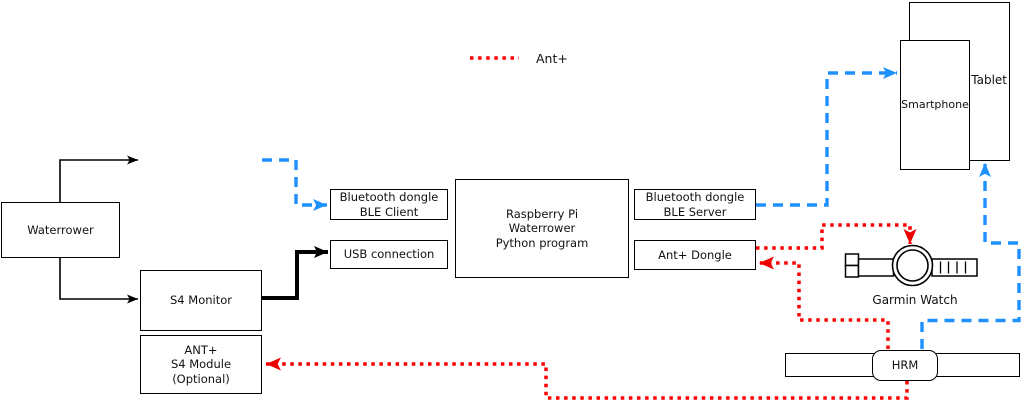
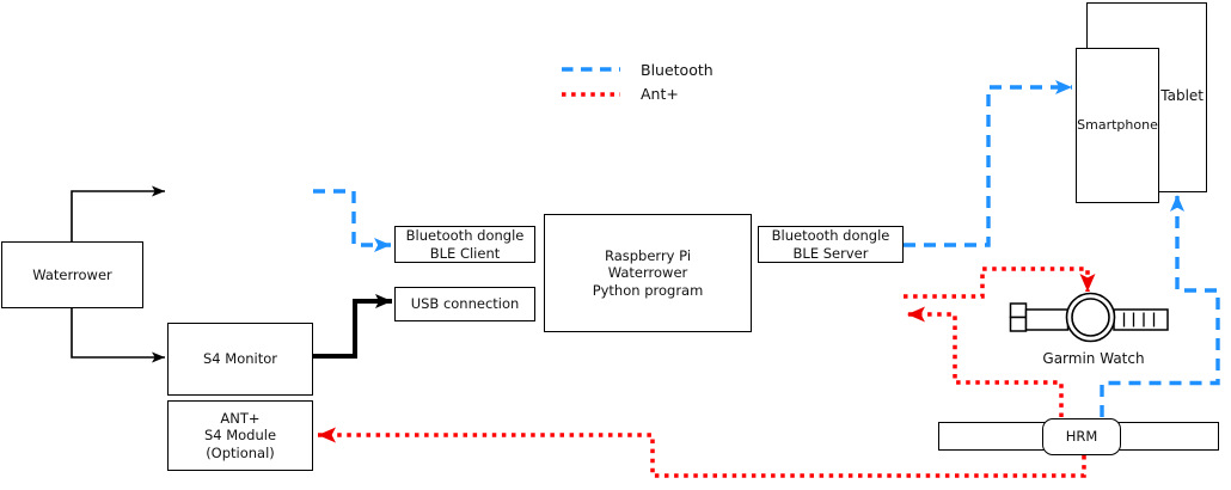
+ Bluetooth
  Ant+
  Waterrower
  S4 Monitor
  ANT+
  S4 Module
  (Optional)
  Bluetooth dongle
  BLE Client
  USB connection
  Raspberry Pi
  Waterrower
  Python program
  Bluetooth dongle
  BLE Server
- Ant+ Dongle
  Tablet
  Smartphone
  Garmin Watch
  HRM
